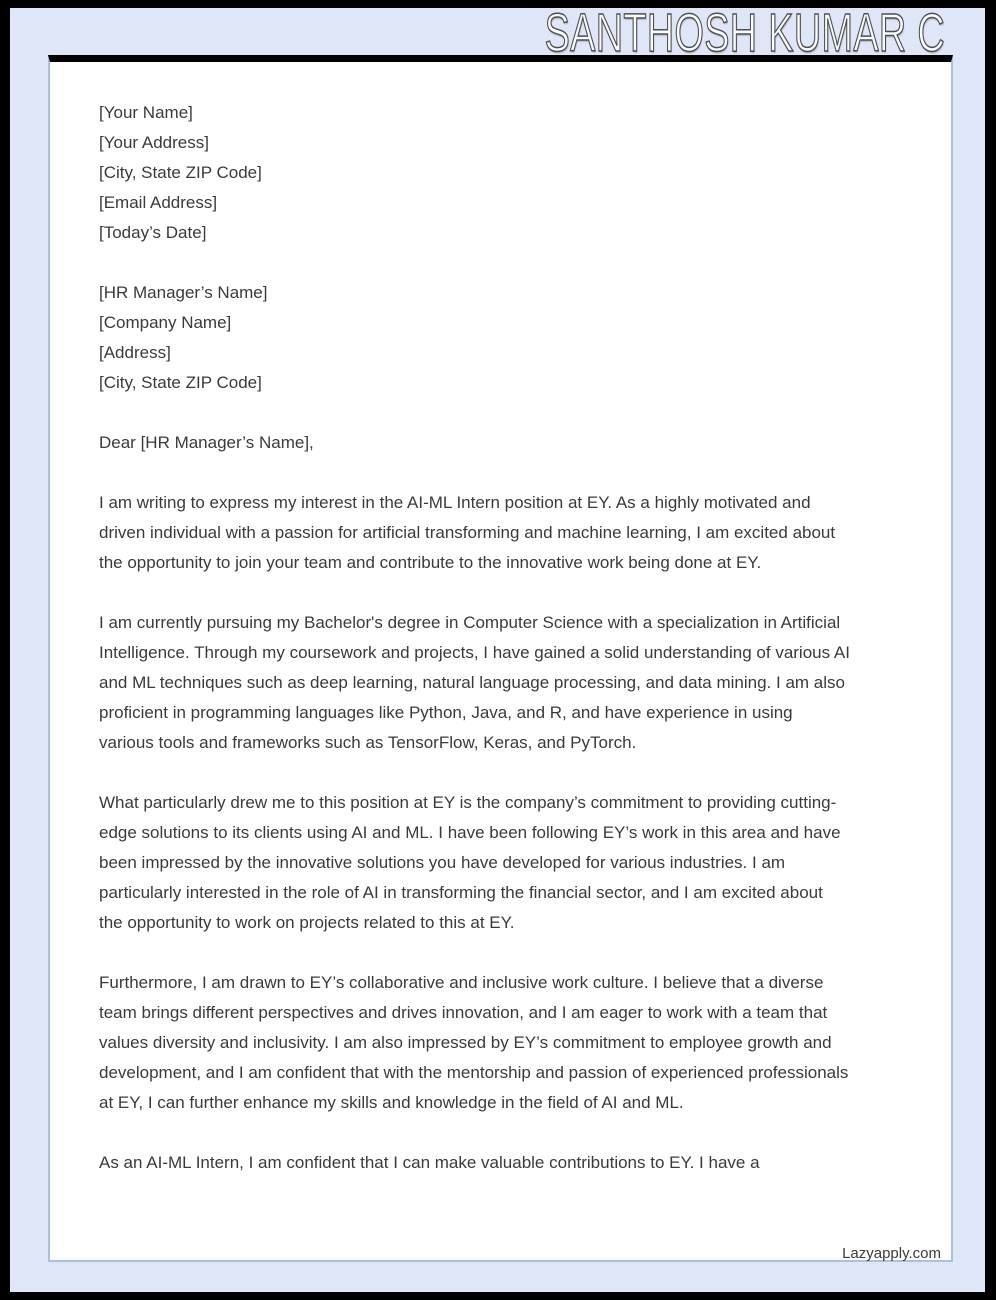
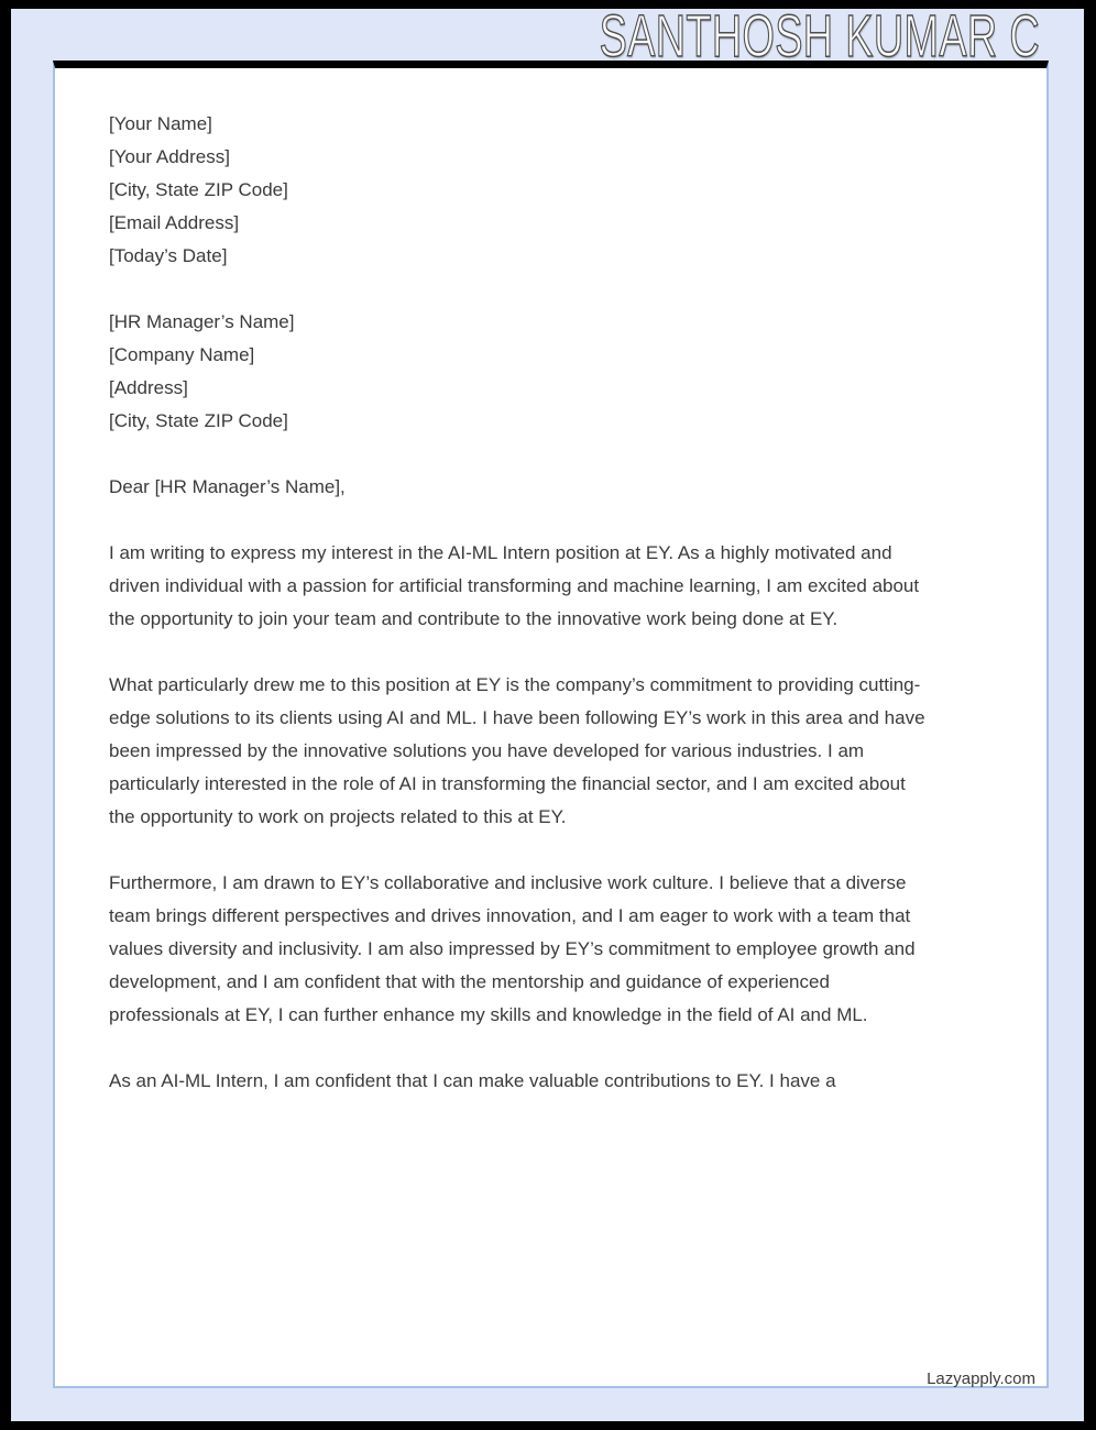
  SANTHOSH KUMAR C
  [Your Name]
  [Your Address]
  [City, State ZIP Code]
  [Email Address]
  [Today’s Date]
  [HR Manager’s Name]
  [Company Name]
  [Address]
  [City, State ZIP Code]
  Dear [HR Manager’s Name],
  I am writing to express my interest in the AI-ML Intern position at EY. As a highly motivated and driven individual with a passion for artificial transforming and machine learning, I am excited about the opportunity to join your team and contribute to the innovative work being done at EY.
- I am currently pursuing my Bachelor's degree in Computer Science with a specialization in Artificial Intelligence. Through my coursework and projects, I have gained a solid understanding of various AI and ML techniques such as deep learning, natural language processing, and data mining. I am also proficient in programming languages like Python, Java, and R, and have experience in using various tools and frameworks such as TensorFlow, Keras, and PyTorch.
  What particularly drew me to this position at EY is the company’s commitment to providing cutting-edge solutions to its clients using AI and ML. I have been following EY’s work in this area and have been impressed by the innovative solutions you have developed for various industries. I am particularly interested in the role of AI in transforming the financial sector, and I am excited about the opportunity to work on projects related to this at EY.
- Furthermore, I am drawn to EY’s collaborative and inclusive work culture. I believe that a diverse team brings different perspectives and drives innovation, and I am eager to work with a team that values diversity and inclusivity. I am also impressed by EY’s commitment to employee growth and development, and I am confident that with the mentorship and passion of experienced professionals at EY, I can further enhance my skills and knowledge in the field of AI and ML.
+ Furthermore, I am drawn to EY’s collaborative and inclusive work culture. I believe that a diverse team brings different perspectives and drives innovation, and I am eager to work with a team that values diversity and inclusivity. I am also impressed by EY’s commitment to employee growth and development, and I am confident that with the mentorship and guidance of experienced professionals at EY, I can further enhance my skills and knowledge in the field of AI and ML.
  As an AI-ML Intern, I am confident that I can make valuable contributions to EY. I have a
  Lazyapply.com
